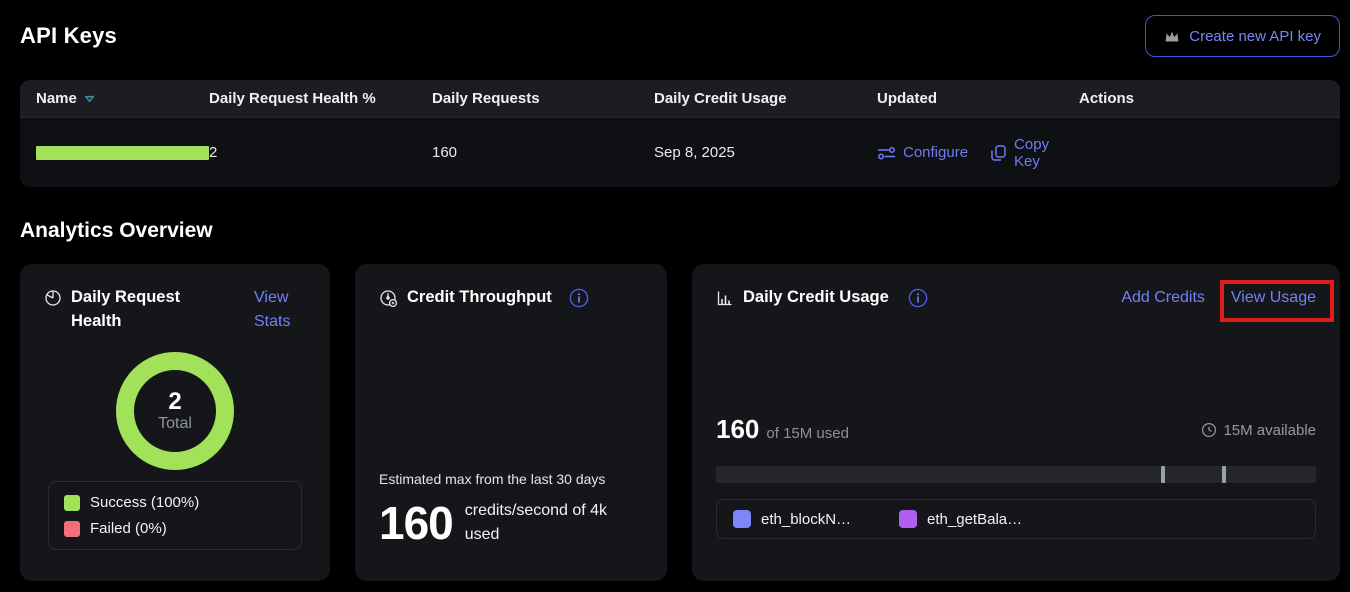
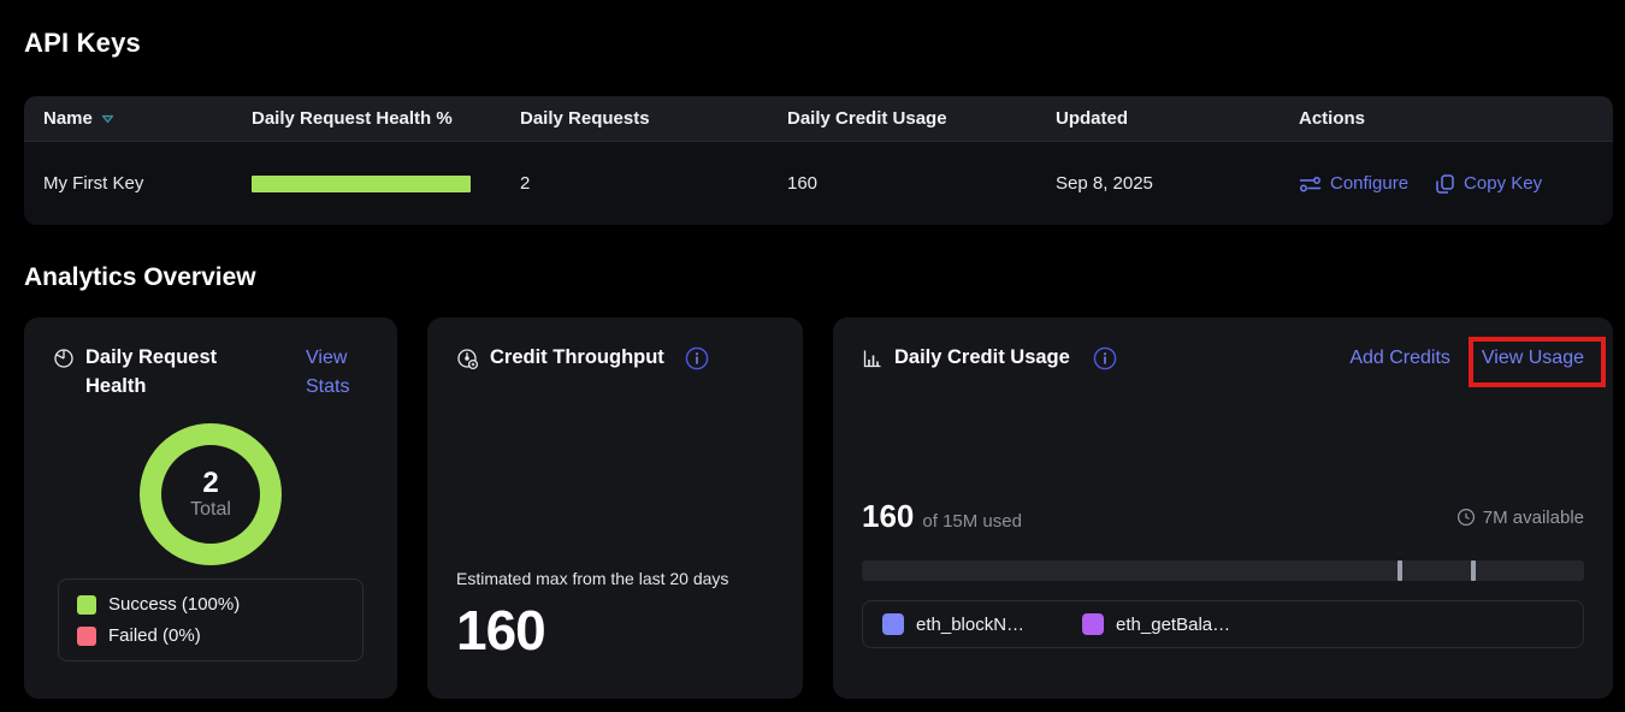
  API Keys
- Create new API key
  Name
  Daily Request Health %
  Daily Requests
  Daily Credit Usage
  Updated
  Actions
+ My First Key
  2
  160
  Sep 8, 2025
  Configure
  Copy Key
  Analytics Overview
  Daily Request Health
  View Stats
  2
  Total
  Success (100%)
  Failed (0%)
  Credit Throughput
- Estimated max from the last 30 days
+ Estimated max from the last 20 days
  160
- credits/second of 4k used
  Daily Credit Usage
  Add Credits
  View Usage
  160
  of 15M used
- 15M available
+ 7M available
  eth_blockN…
  eth_getBala…
